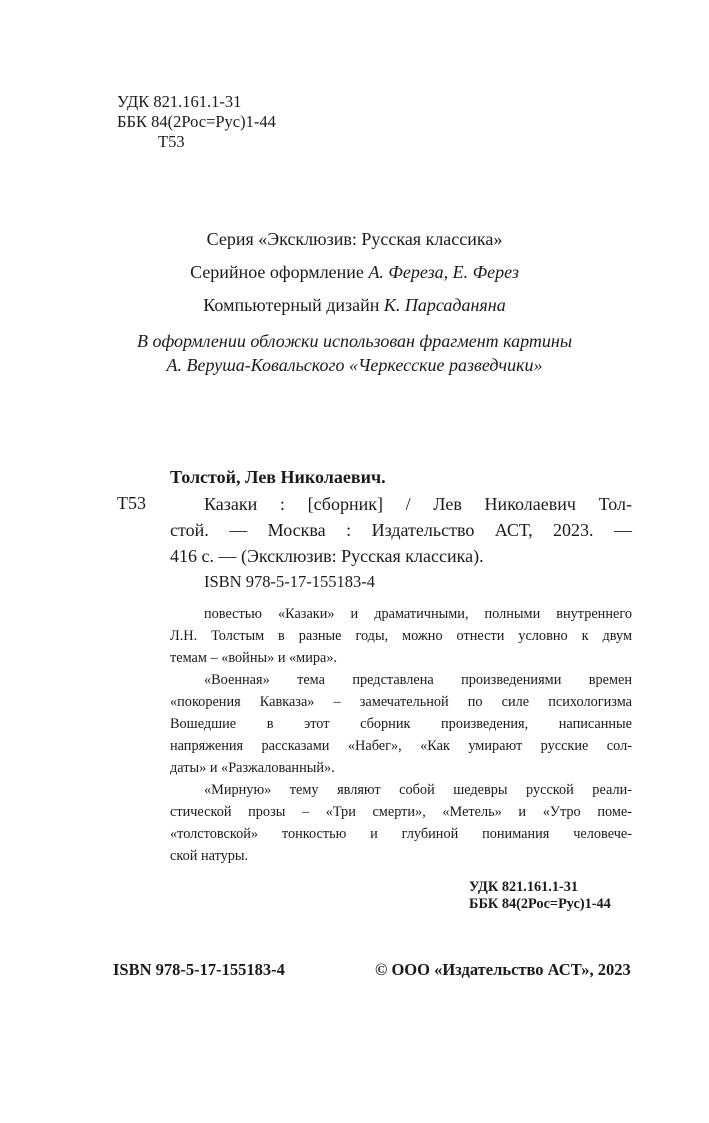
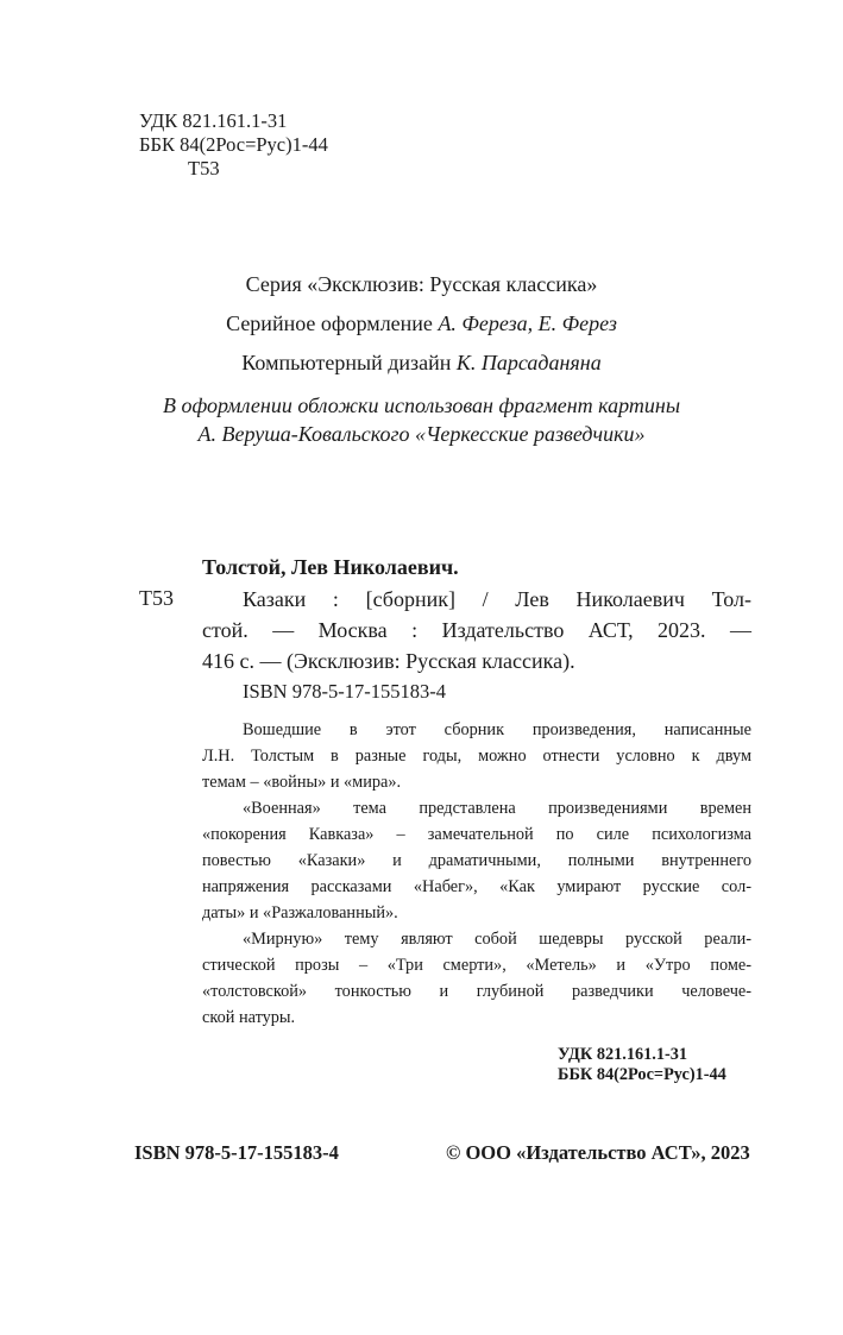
  УДК 821.161.1-31
  ББК 84(2Рос=Рус)1-44
  Т53
  Серия «Эксклюзив: Русская классика»
  Серийное оформление А. Фереза, Е. Ферез
  Компьютерный дизайн К. Парсаданяна
  В оформлении обложки использован фрагмент картины
  А. Веруша-Ковальского «Черкесские разведчики»
  Толстой, Лев Николаевич.
  Т53
  Казаки : [сборник] / Лев Николаевич Тол-
  стой. — Москва : Издательство АСТ, 2023. —
  416 с. — (Эксклюзив: Русская классика).
  ISBN 978-5-17-155183-4
- повестью «Казаки» и драматичными, полными внутреннего
+ Вошедшие в этот сборник произведения, написанные
  Л.Н. Толстым в разные годы, можно отнести условно к двум
  темам – «войны» и «мира».
  «Военная» тема представлена произведениями времен
  «покорения Кавказа» – замечательной по силе психологизма
- Вошедшие в этот сборник произведения, написанные
+ повестью «Казаки» и драматичными, полными внутреннего
  напряжения рассказами «Набег», «Как умирают русские сол-
  даты» и «Разжалованный».
  «Мирную» тему являют собой шедевры русской реали-
  стической прозы – «Три смерти», «Метель» и «Утро поме-
- «толстовской» тонкостью и глубиной понимания человече-
+ «толстовской» тонкостью и глубиной разведчики человече-
  ской натуры.
  УДК 821.161.1-31
  ББК 84(2Рос=Рус)1-44
  ISBN 978-5-17-155183-4
  © ООО «Издательство АСТ», 2023
